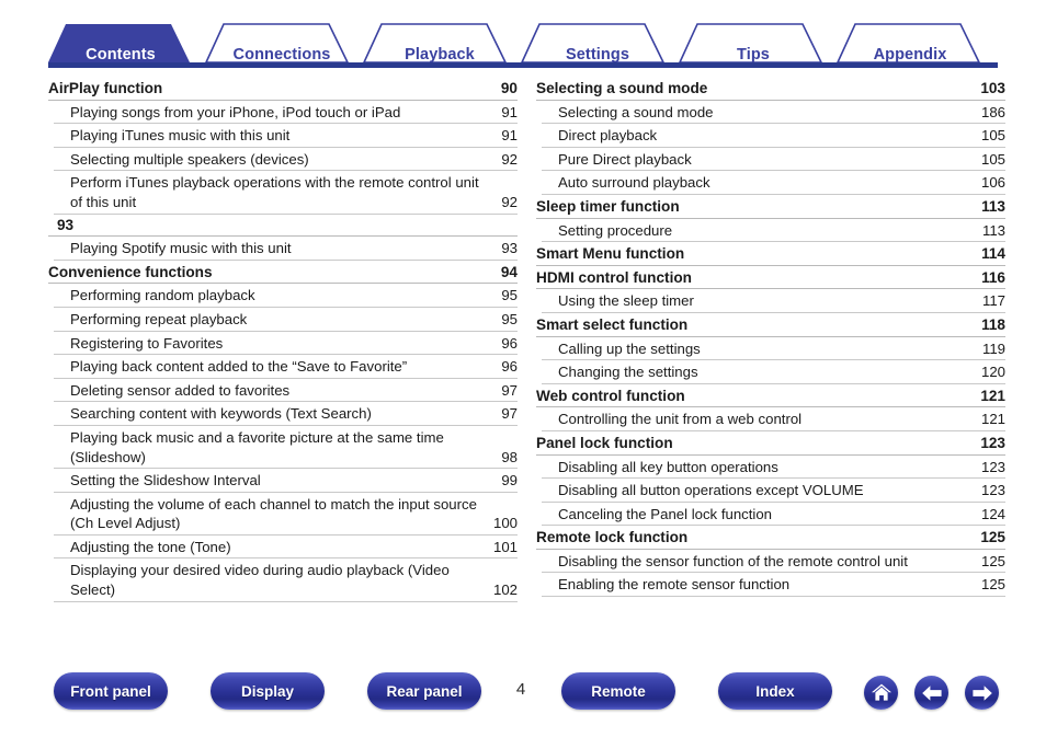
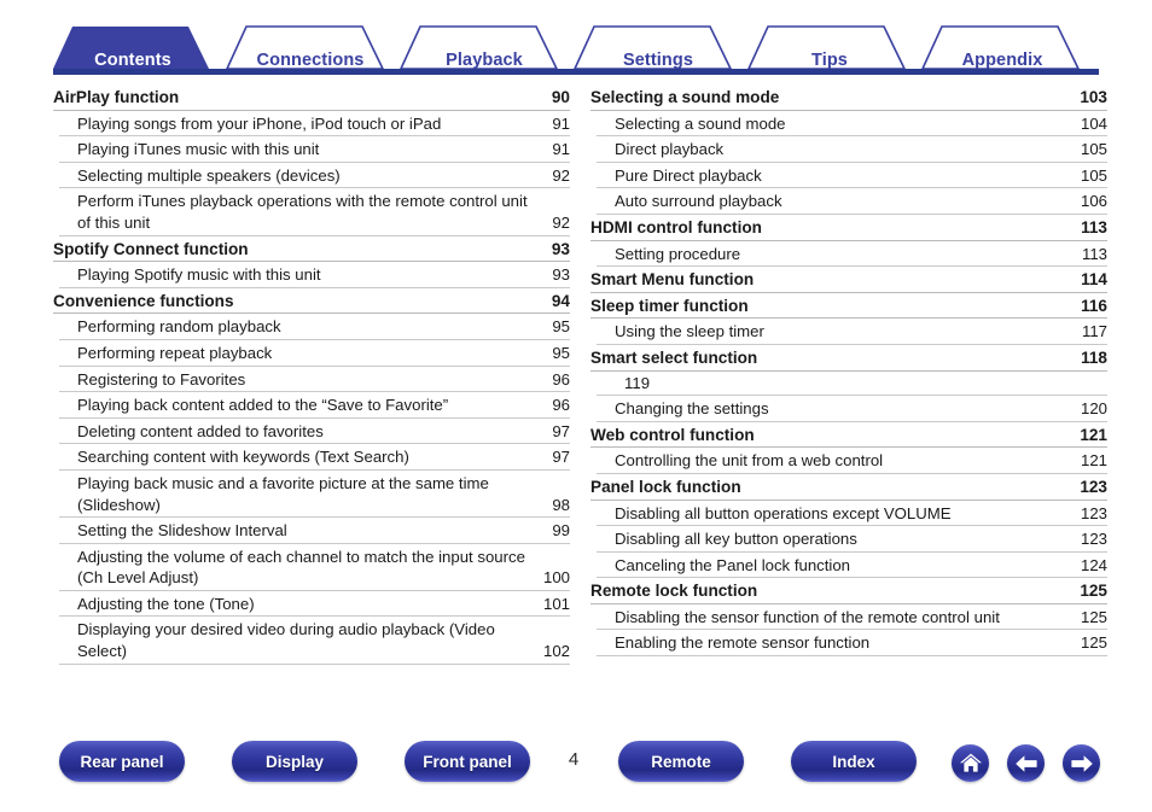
  Contents
  Connections
  Playback
  Settings
  Tips
  Appendix
  AirPlay function
  90
  Playing songs from your iPhone, iPod touch or iPad
  91
  Playing iTunes music with this unit
  91
  Selecting multiple speakers (devices)
  92
  Perform iTunes playback operations with the remote control unit of this unit
  92
+ Spotify Connect function
  93
  Playing Spotify music with this unit
  93
  Convenience functions
  94
  Performing random playback
  95
  Performing repeat playback
  95
  Registering to Favorites
  96
  Playing back content added to the “Save to Favorite”
  96
- Deleting sensor added to favorites
+ Deleting content added to favorites
  97
  Searching content with keywords (Text Search)
  97
  Playing back music and a favorite picture at the same time (Slideshow)
  98
  Setting the Slideshow Interval
  99
  Adjusting the volume of each channel to match the input source (Ch Level Adjust)
  100
  Adjusting the tone (Tone)
  101
  Displaying your desired video during audio playback (Video Select)
  102
  Selecting a sound mode
  103
  Selecting a sound mode
- 186
+ 104
  Direct playback
  105
  Pure Direct playback
  105
  Auto surround playback
  106
- Sleep timer function
+ HDMI control function
  113
  Setting procedure
  113
  Smart Menu function
  114
- HDMI control function
+ Sleep timer function
  116
  Using the sleep timer
  117
  Smart select function
  118
- Calling up the settings
  119
  Changing the settings
  120
  Web control function
  121
  Controlling the unit from a web control
  121
  Panel lock function
  123
- Disabling all key button operations
+ Disabling all button operations except VOLUME
  123
- Disabling all button operations except VOLUME
+ Disabling all key button operations
  123
  Canceling the Panel lock function
  124
  Remote lock function
  125
  Disabling the sensor function of the remote control unit
  125
  Enabling the remote sensor function
  125
- Front panel
+ Rear panel
  Display
- Rear panel
+ Front panel
  4
  Remote
  Index
